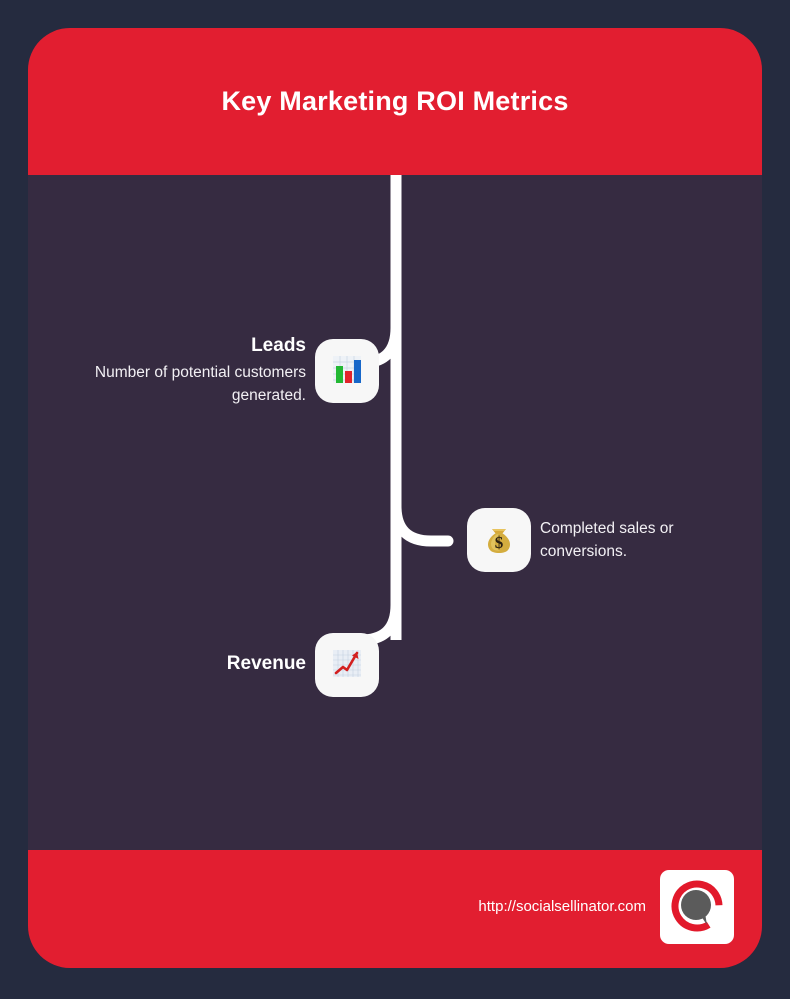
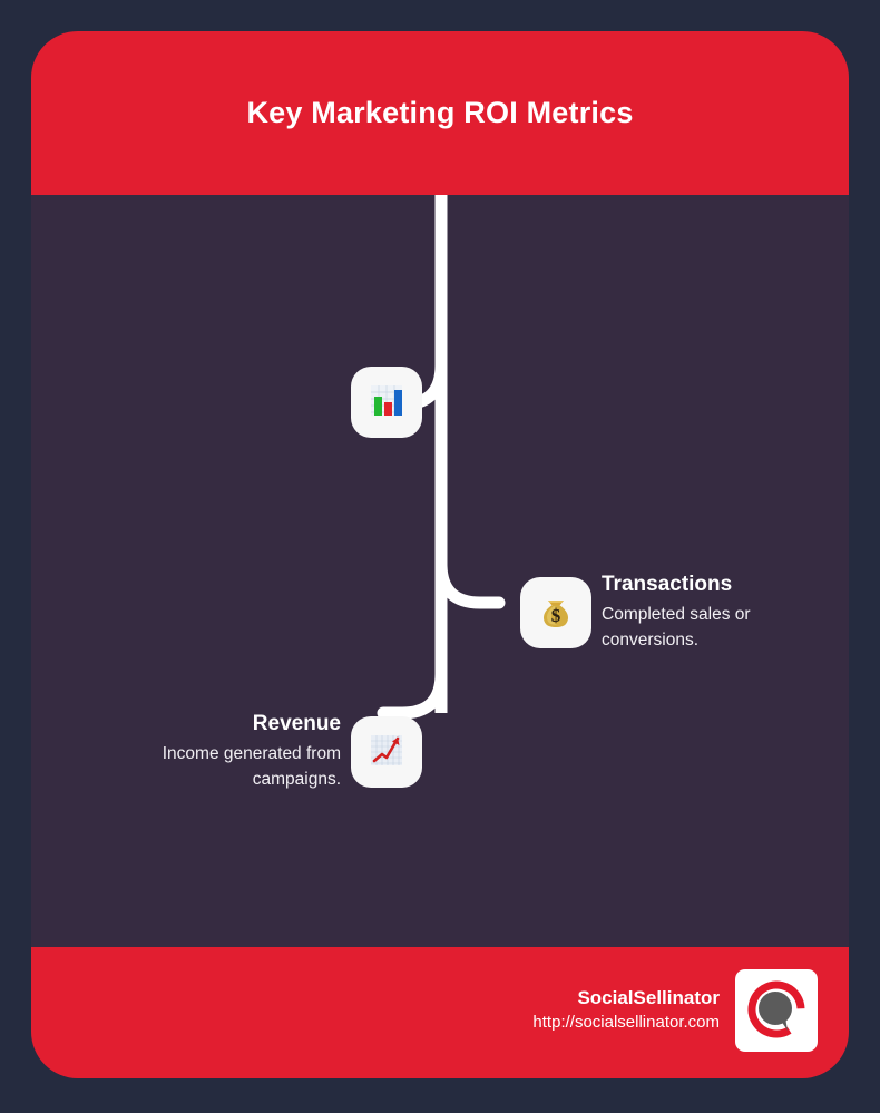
  Key Marketing ROI Metrics
- Leads
- Number of potential customers generated.
  $
+ Transactions
  Completed sales or conversions.
  Revenue
+ Income generated from campaigns.
+ SocialSellinator
  http://socialsellinator.com
